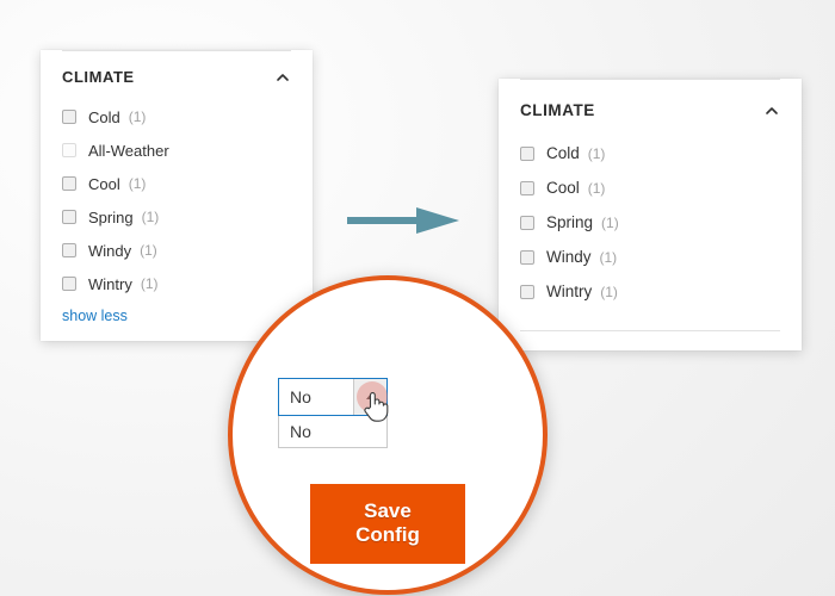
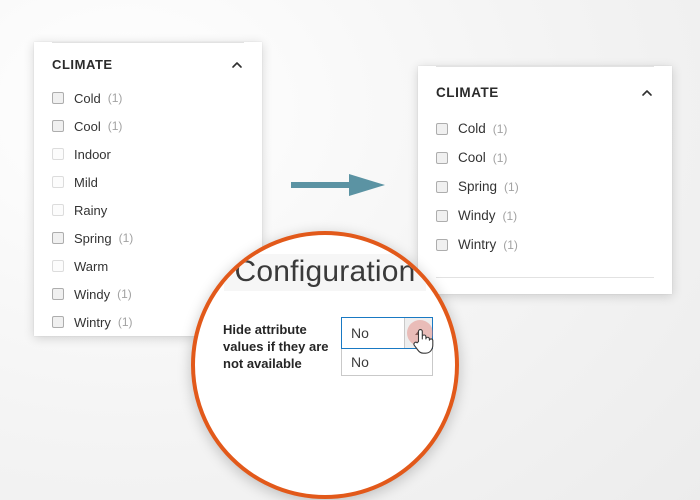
  CLIMATE
  Cold
  (1)
- All-Weather
  Cool
  (1)
+ Indoor
+ Mild
+ Rainy
  Spring
  (1)
+ Warm
  Windy
  (1)
  Wintry
  (1)
- show less
  CLIMATE
  Cold
  (1)
  Cool
  (1)
  Spring
  (1)
  Windy
  (1)
  Wintry
  (1)
+ Configuration
+ Hide attribute values if they are not available
  No
  No
- Save Config
